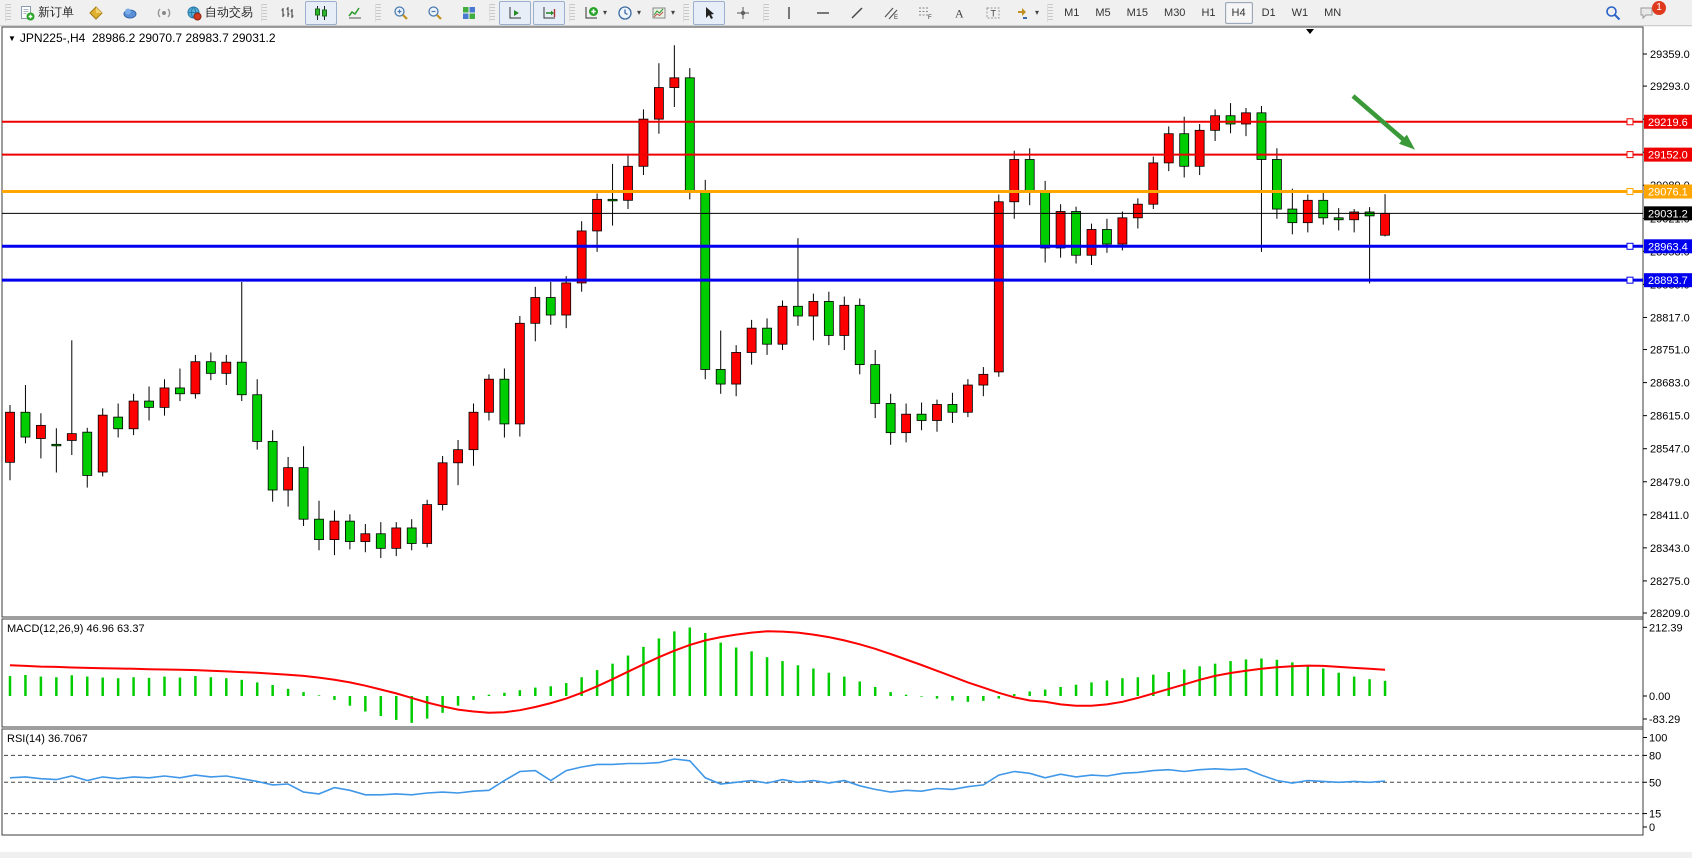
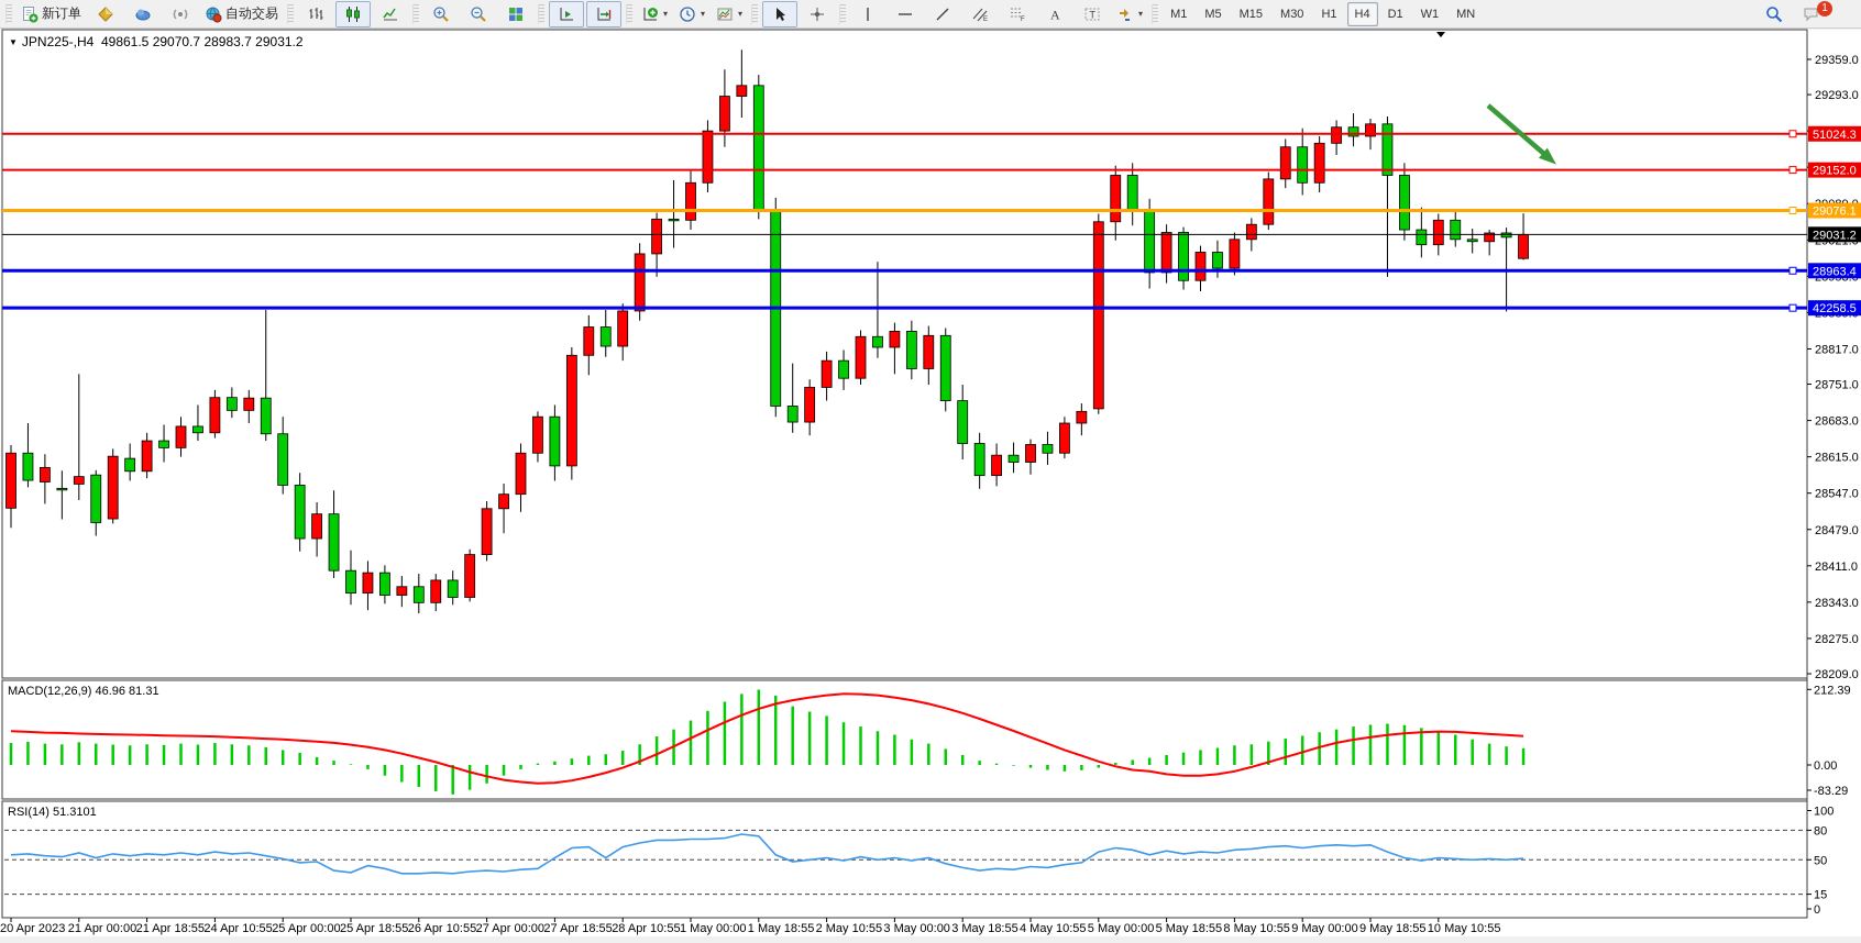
  新订单
  自动交易
  ▾
  ▾
  ▾
  A
  T
  ▾
  M1
  M5
  M15
  M30
  H1
  H4
  D1
  W1
  MN
  1
  29359.0
  29293.0
  28817.0
  28751.0
  28683.0
  28615.0
  28547.0
  28479.0
  28411.0
  28343.0
  28275.0
  28209.0
- 29219.6
+ 51024.3
  29152.0
  29076.1
  29031.2
  28963.4
- 28893.7
+ 42258.5
  212.39
  0.00
  -83.29
  100
  80
  50
  15
  0
+ 20 Apr 2023
+ 21 Apr 00:00
+ 21 Apr 18:55
+ 24 Apr 10:55
+ 25 Apr 00:00
+ 25 Apr 18:55
+ 26 Apr 10:55
+ 27 Apr 00:00
+ 27 Apr 18:55
+ 28 Apr 10:55
+ 1 May 00:00
+ 1 May 18:55
+ 2 May 10:55
+ 3 May 00:00
+ 3 May 18:55
+ 4 May 10:55
+ 5 May 00:00
+ 5 May 18:55
+ 8 May 10:55
+ 9 May 00:00
+ 9 May 18:55
+ 10 May 10:55
- ▼ JPN225-,H4 28986.2 29070.7 28983.7 29031.2
+ ▼ JPN225-,H4 49861.5 29070.7 28983.7 29031.2
- MACD(12,26,9) 46.96 63.37
+ MACD(12,26,9) 46.96 81.31
- RSI(14) 36.7067
+ RSI(14) 51.3101
